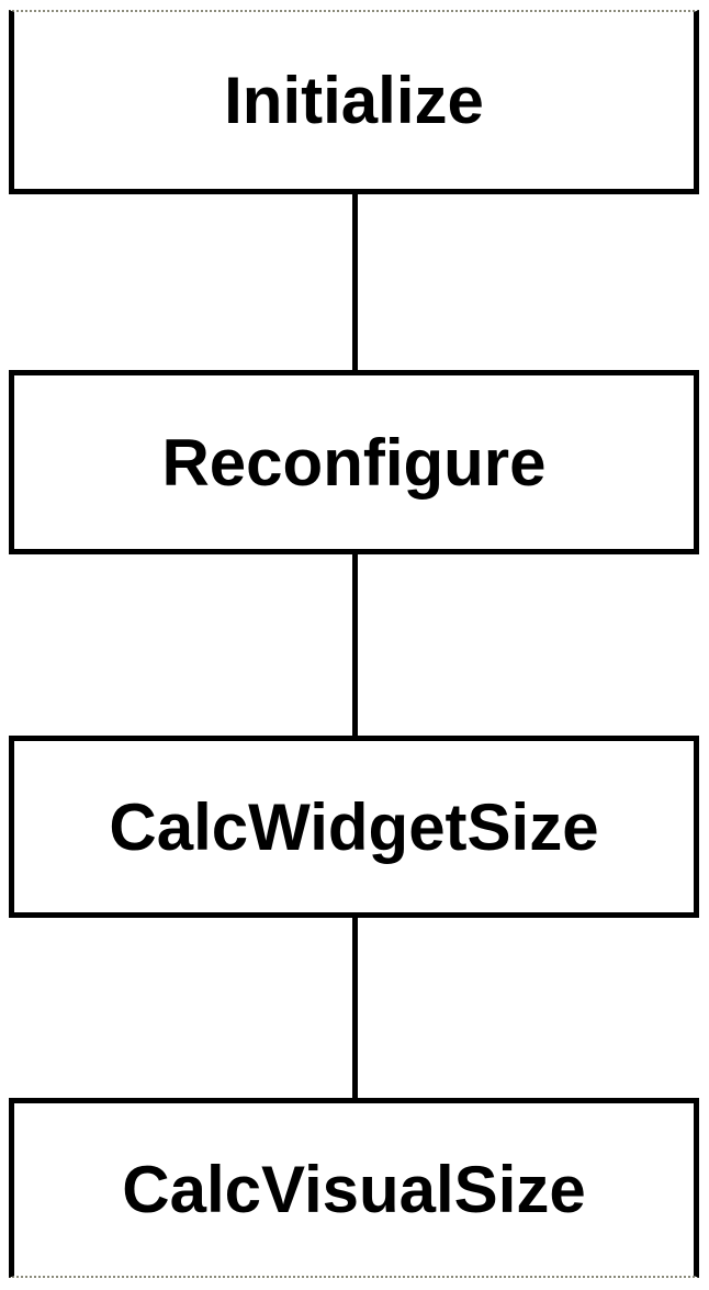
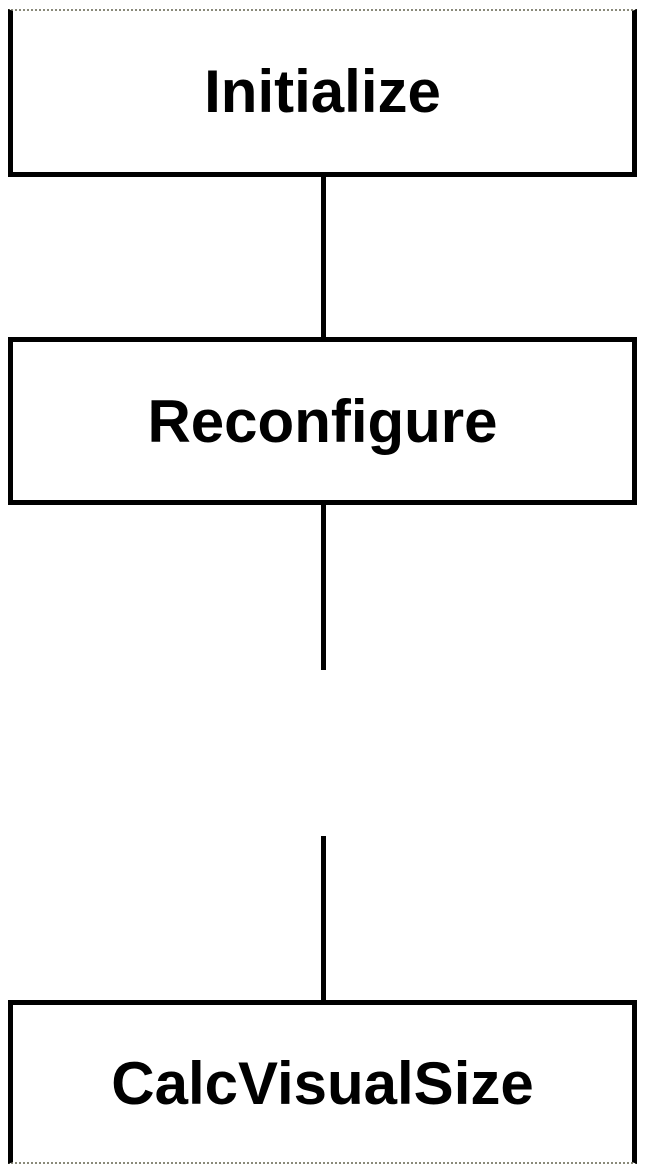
  Initialize
  Reconfigure
- CalcWidgetSize
  CalcVisualSize
